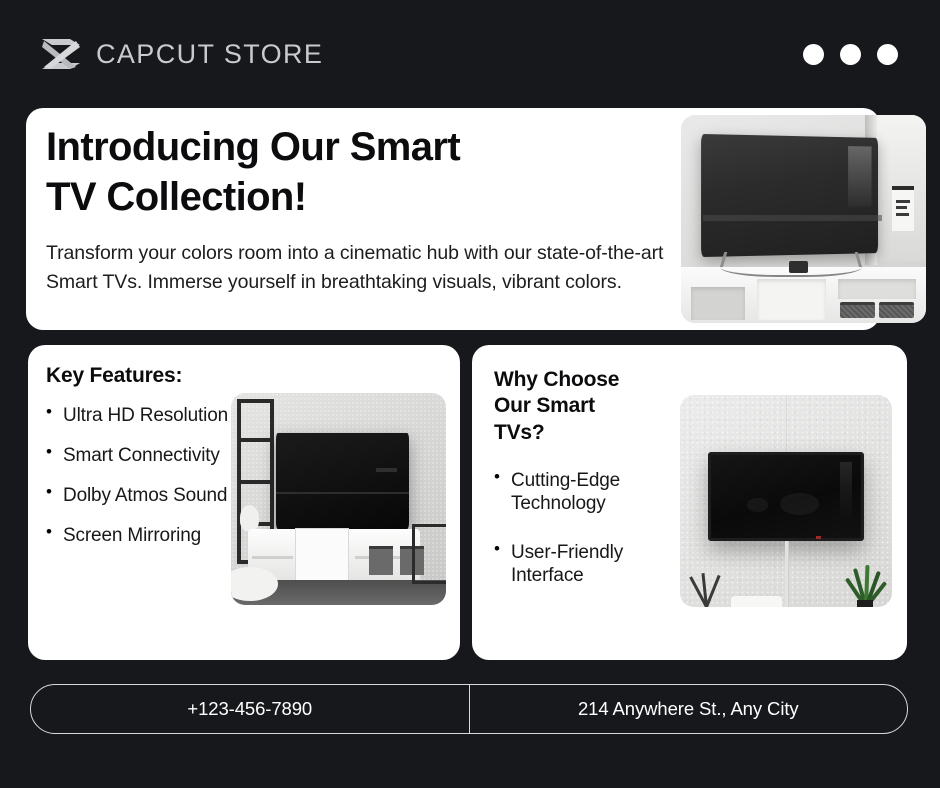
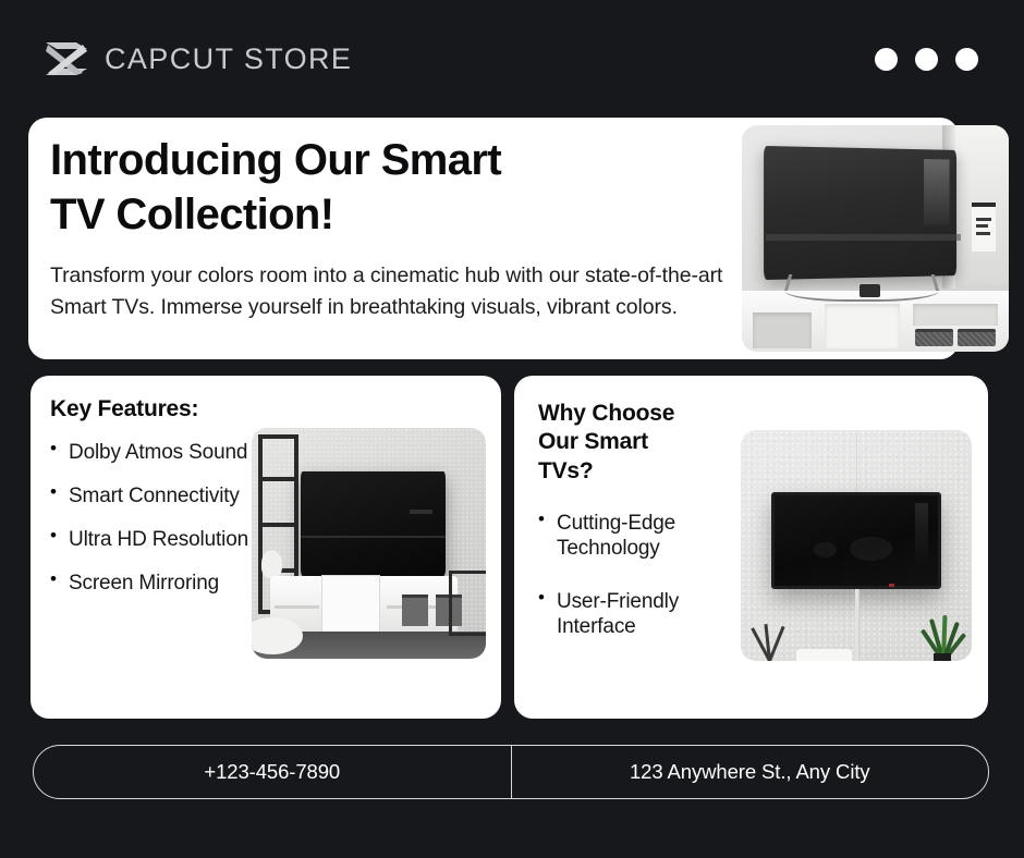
  CAPCUT STORE
  Introducing Our Smart
  TV Collection!
  Transform your colors room into a cinematic hub with our state-of-the-art Smart TVs. Immerse yourself in breathtaking visuals, vibrant colors.
  Key Features:
- Ultra HD Resolution
+ Dolby Atmos Sound
  Smart Connectivity
- Dolby Atmos Sound
+ Ultra HD Resolution
  Screen Mirroring
  Why Choose
  Our Smart
  TVs?
  Cutting-Edge Technology
  User-Friendly Interface
  +123-456-7890
- 214 Anywhere St., Any City
+ 123 Anywhere St., Any City
